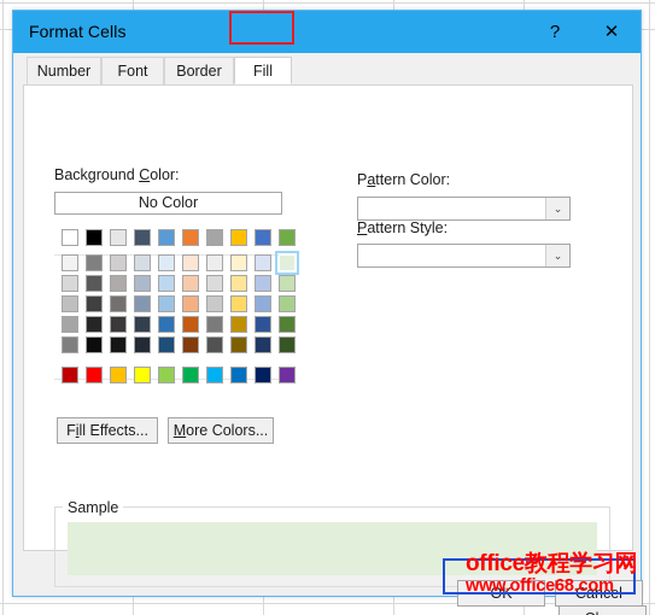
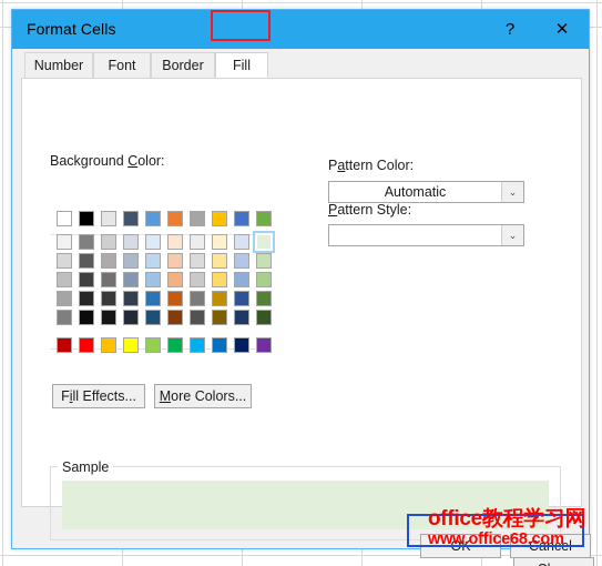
  Format Cells
  ?
  ✕
  Number
  Font
  Border
  Fill
  Background Color:
- No Color
  Fill Effects...
  More Colors...
  Pattern Color:
+ Automatic
  ⌄
  Pattern Style:
  ⌄
  Sample
  OK
  Cancel
  office教程学习网
  www.office68.com
